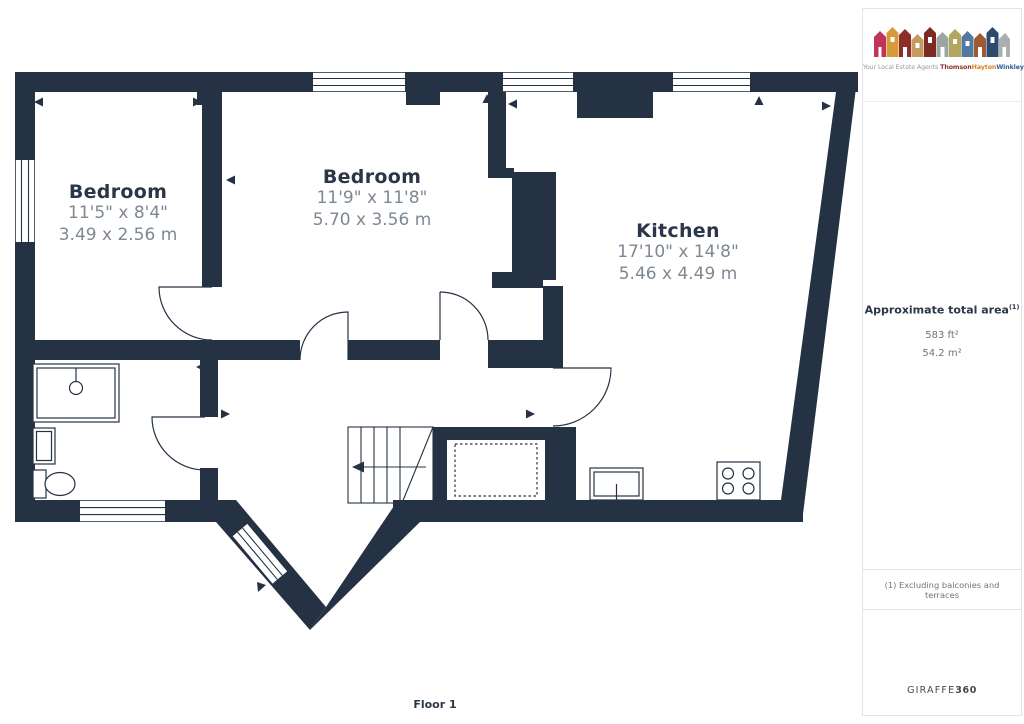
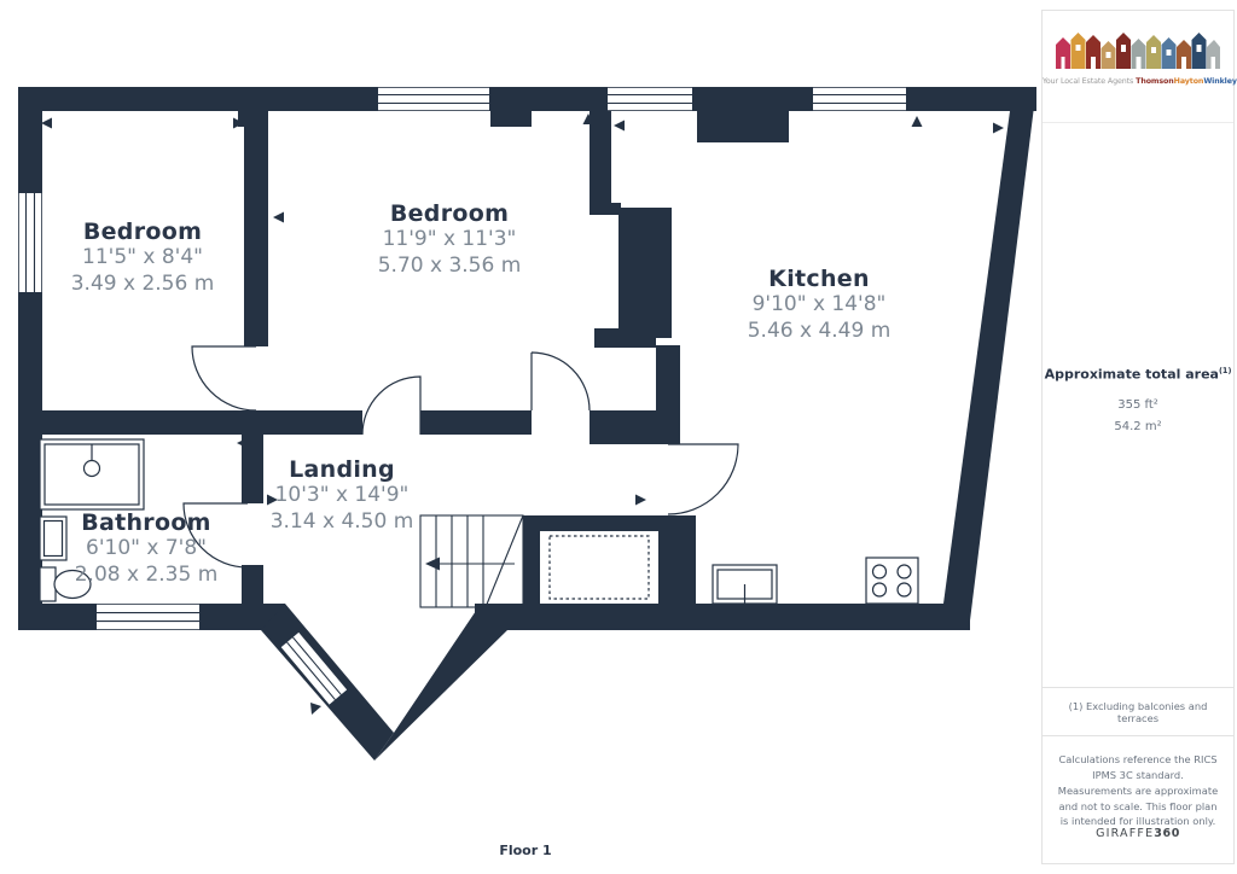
  Bedroom
  11'5" x 8'4"
  3.49 x 2.56 m
  Bedroom
- 11'9" x 11'8"
+ 11'9" x 11'3"
  5.70 x 3.56 m
  Kitchen
- 17'10" x 14'8"
+ 9'10" x 14'8"
  5.46 x 4.49 m
+ Landing
+ 10'3" x 14'9"
+ 3.14 x 4.50 m
+ Bathroom
+ 6'10" x 7'8"
+ 2.08 x 2.35 m
  Floor 1
  Approximate total area(1)
- 583 ft²
+ 355 ft²
  54.2 m²
  (1) Excluding balconies and terraces
+ Calculations reference the RICS IPMS 3C standard. Measurements are approximate and not to scale. This floor plan is intended for illustration only.
  GIRAFFE360
